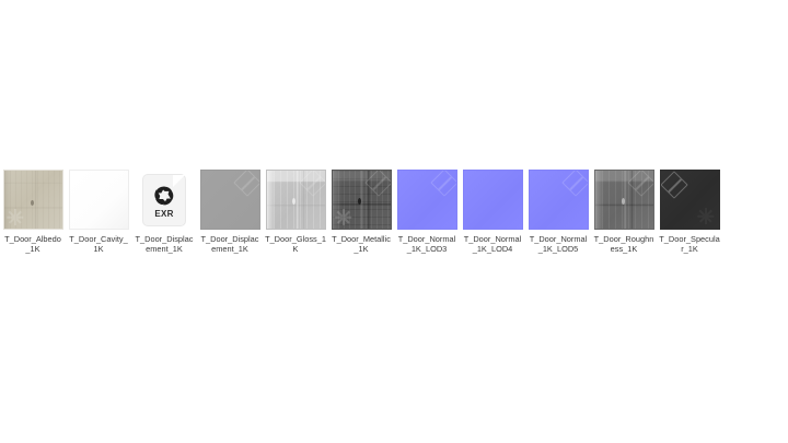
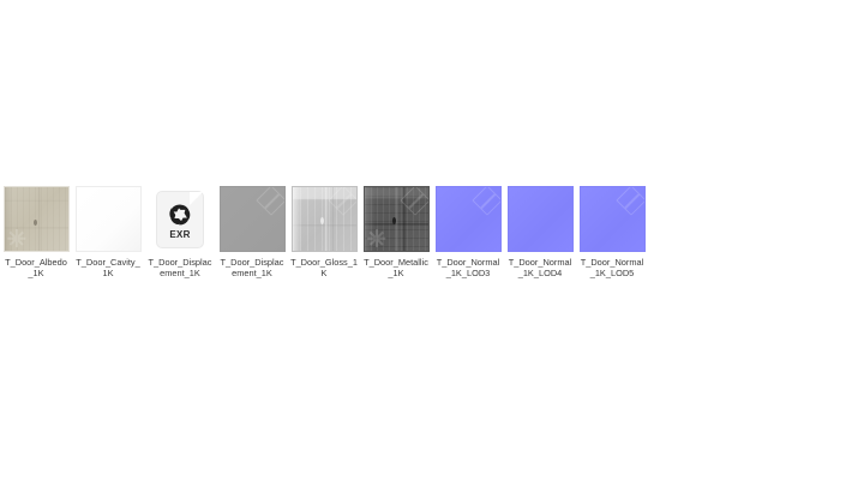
  T_Door_Albedo
  _1K
  T_Door_Cavity_
  1K
  EXR
  T_Door_Displac
  ement_1K
  T_Door_Displac
  ement_1K
  T_Door_Gloss_1
  K
  T_Door_Metallic
  _1K
  T_Door_Normal
  _1K_LOD3
  T_Door_Normal
  _1K_LOD4
  T_Door_Normal
  _1K_LOD5
- T_Door_Roughn
- ess_1K
- T_Door_Specula
- r_1K
